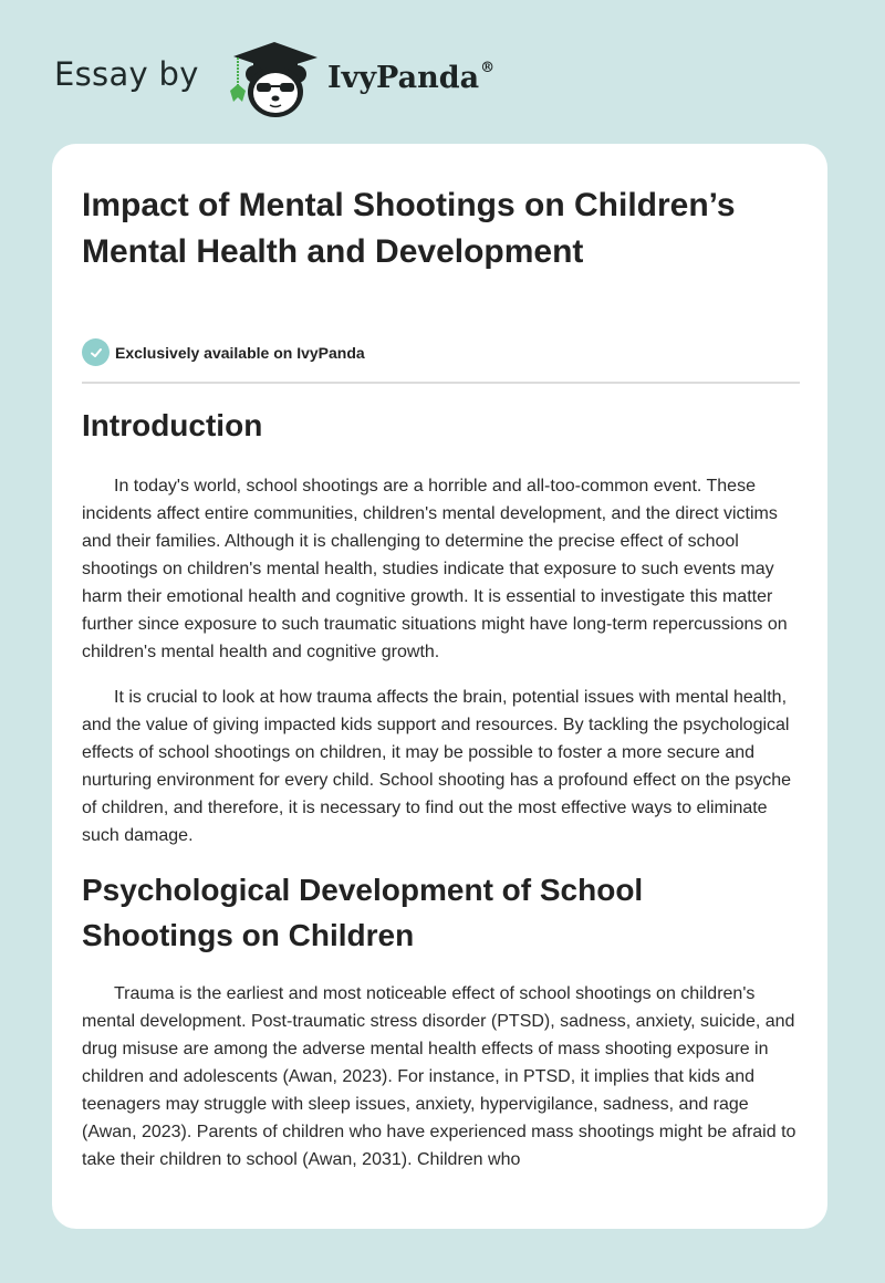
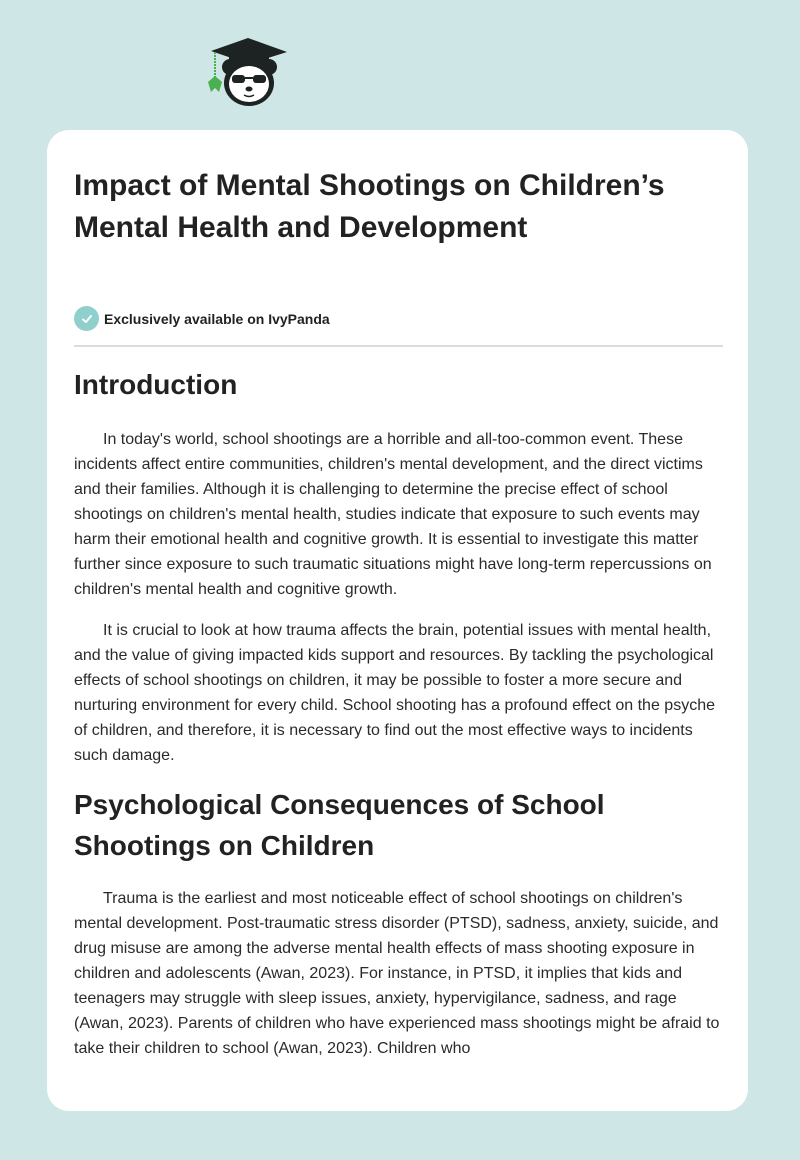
- Essay by
- IvyPanda®
  Impact of Mental Shootings on Children’s Mental Health and Development
  Exclusively available on IvyPanda
  Introduction
  In today's world, school shootings are a horrible and all-too-common event. These incidents affect entire communities, children's mental development, and the direct victims and their families. Although it is challenging to determine the precise effect of school shootings on children's mental health, studies indicate that exposure to such events may harm their emotional health and cognitive growth. It is essential to investigate this matter further since exposure to such traumatic situations might have long-term repercussions on children's mental health and cognitive growth.
- It is crucial to look at how trauma affects the brain, potential issues with mental health, and the value of giving impacted kids support and resources. By tackling the psychological effects of school shootings on children, it may be possible to foster a more secure and nurturing environment for every child. School shooting has a profound effect on the psyche of children, and therefore, it is necessary to find out the most effective ways to eliminate such damage.
+ It is crucial to look at how trauma affects the brain, potential issues with mental health, and the value of giving impacted kids support and resources. By tackling the psychological effects of school shootings on children, it may be possible to foster a more secure and nurturing environment for every child. School shooting has a profound effect on the psyche of children, and therefore, it is necessary to find out the most effective ways to incidents such damage.
- Psychological Development of School Shootings on Children
+ Psychological Consequences of School Shootings on Children
- Trauma is the earliest and most noticeable effect of school shootings on children's mental development. Post-traumatic stress disorder (PTSD), sadness, anxiety, suicide, and drug misuse are among the adverse mental health effects of mass shooting exposure in children and adolescents (Awan, 2023). For instance, in PTSD, it implies that kids and teenagers may struggle with sleep issues, anxiety, hypervigilance, sadness, and rage (Awan, 2023). Parents of children who have experienced mass shootings might be afraid to take their children to school (Awan, 2031). Children who
+ Trauma is the earliest and most noticeable effect of school shootings on children's mental development. Post-traumatic stress disorder (PTSD), sadness, anxiety, suicide, and drug misuse are among the adverse mental health effects of mass shooting exposure in children and adolescents (Awan, 2023). For instance, in PTSD, it implies that kids and teenagers may struggle with sleep issues, anxiety, hypervigilance, sadness, and rage (Awan, 2023). Parents of children who have experienced mass shootings might be afraid to take their children to school (Awan, 2023). Children who
